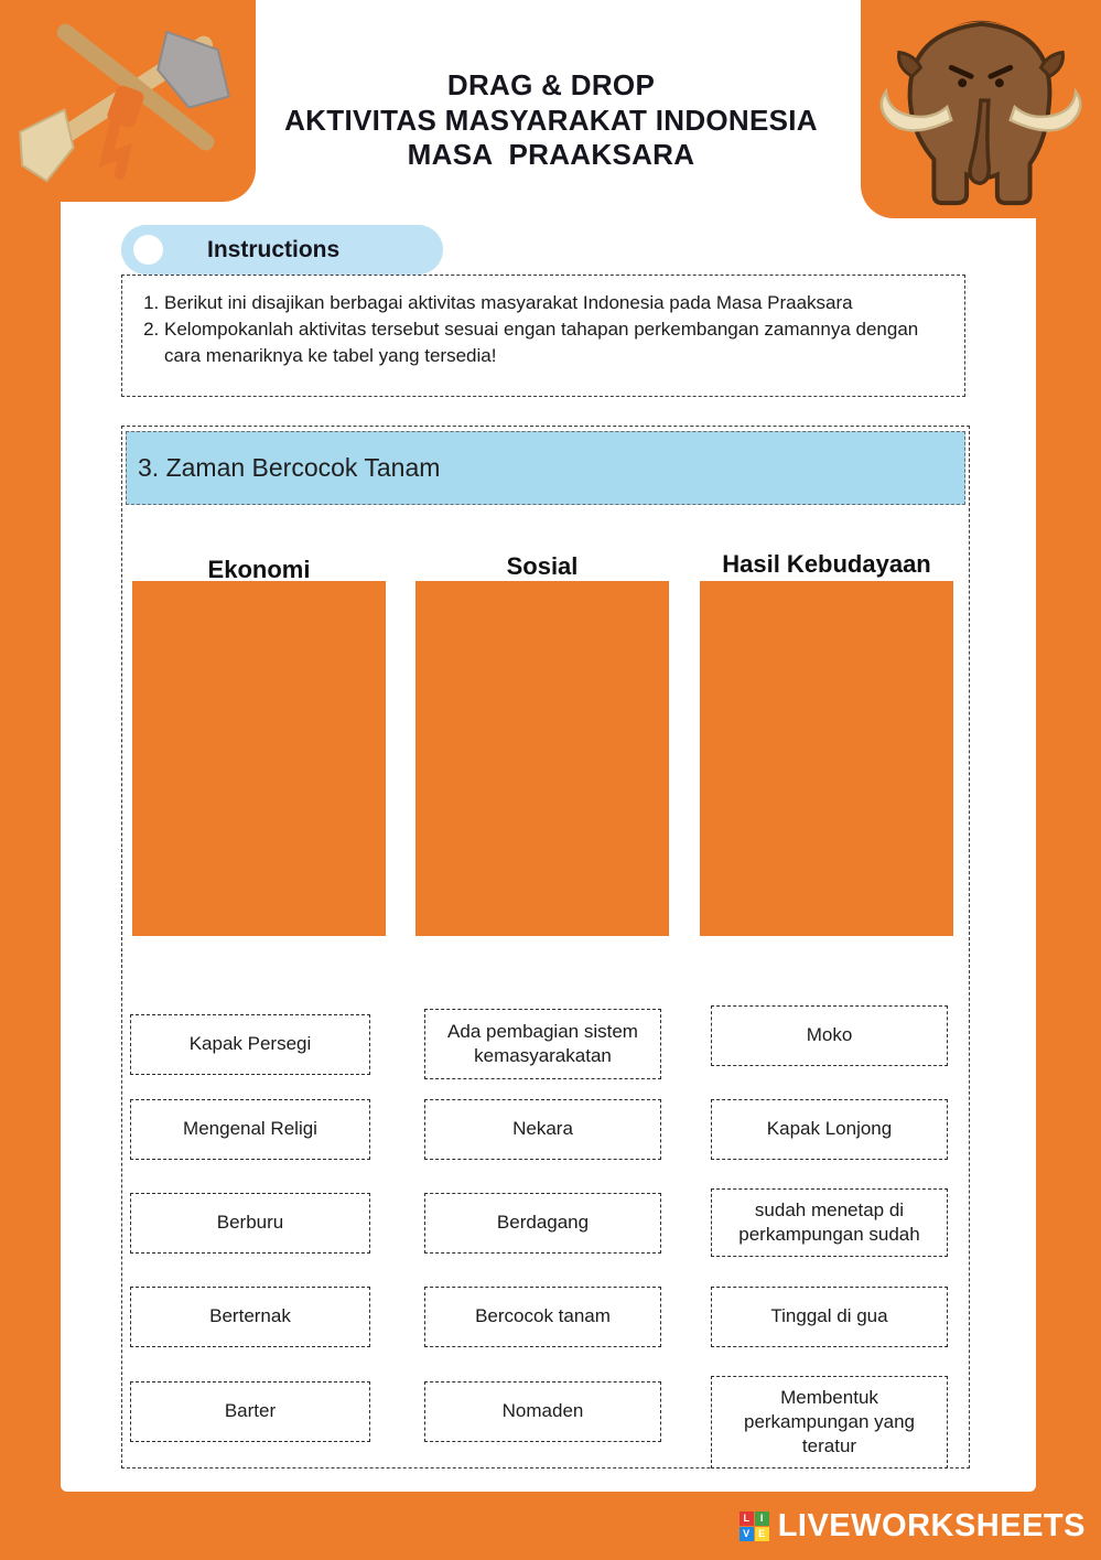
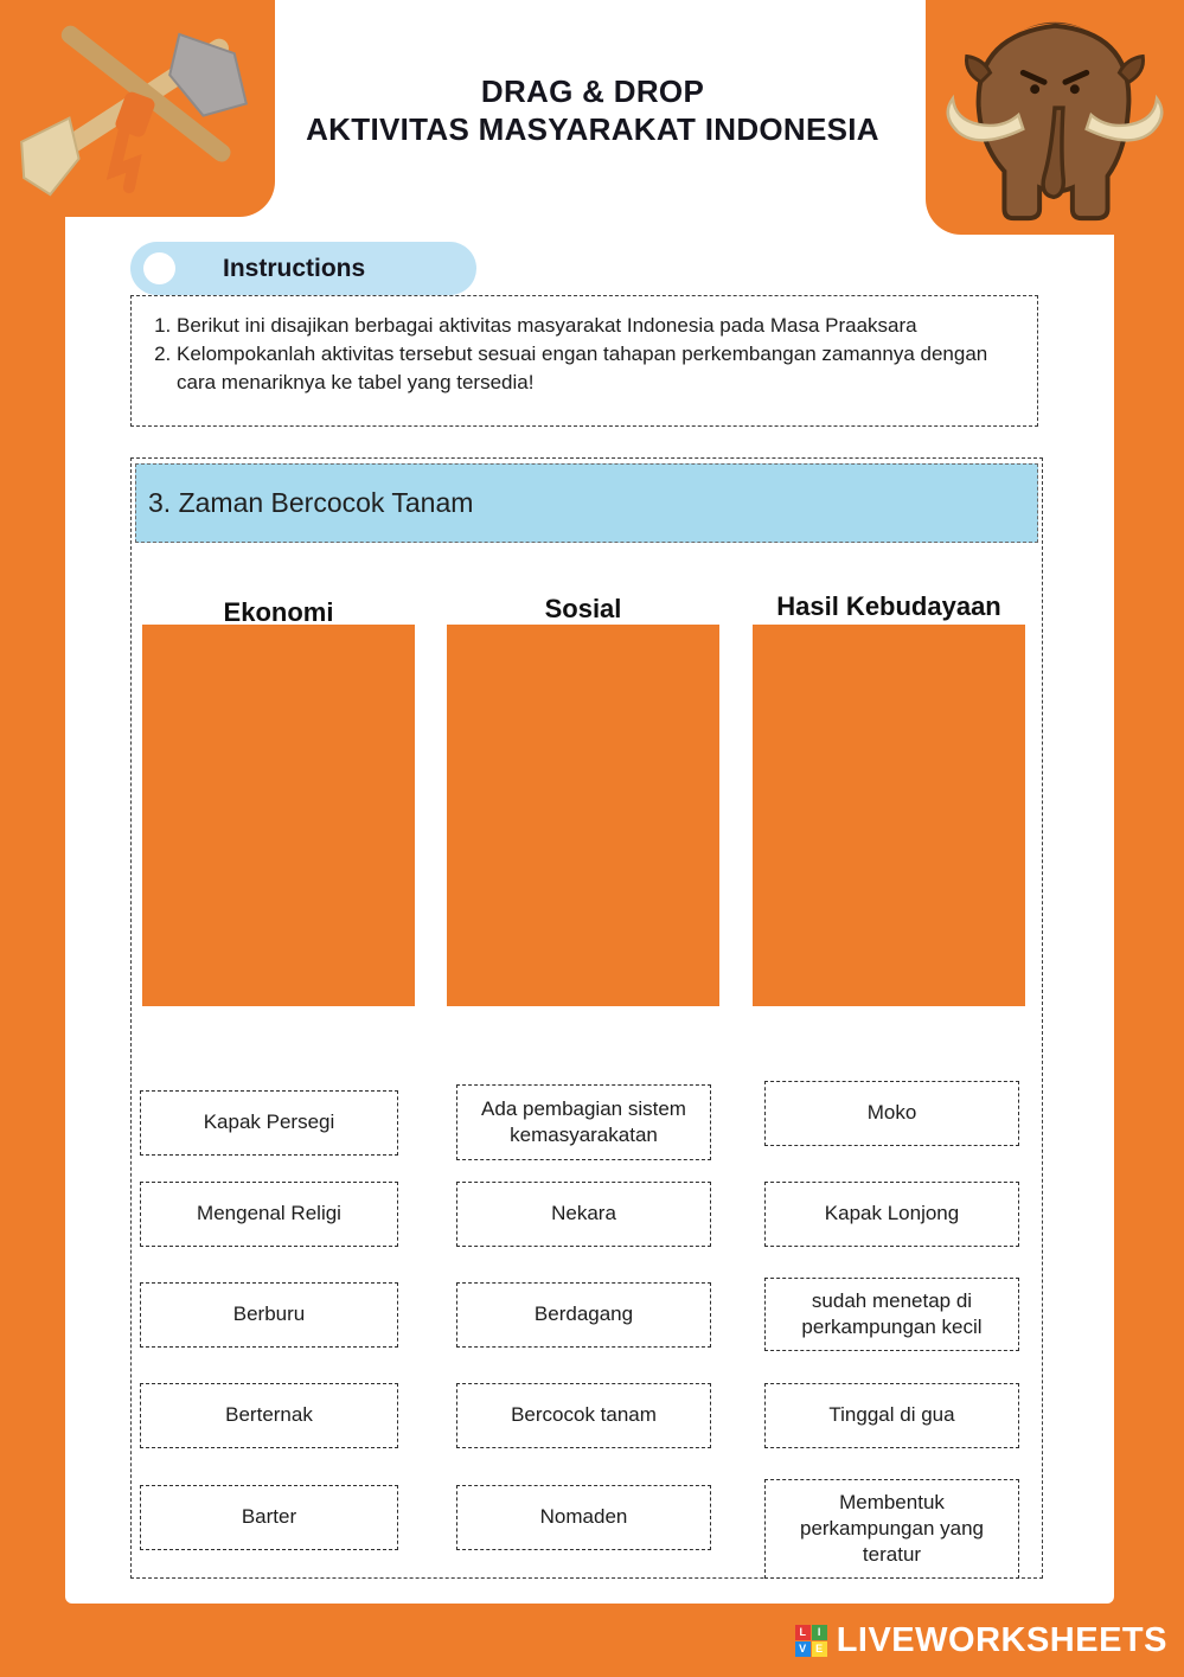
  DRAG & DROP
  AKTIVITAS MASYARAKAT INDONESIA
- MASA PRAAKSARA
  Instructions
  Berikut ini disajikan berbagai aktivitas masyarakat Indonesia pada Masa Praaksara
  Kelompokanlah aktivitas tersebut sesuai engan tahapan perkembangan zamannya dengan cara menariknya ke tabel yang tersedia!
  3. Zaman Bercocok Tanam
  Ekonomi
  Sosial
  Hasil Kebudayaan
  Kapak Persegi
  Mengenal Religi
  Berburu
  Berternak
  Barter
  Ada pembagian sistem kemasyarakatan
  Nekara
  Berdagang
  Bercocok tanam
  Nomaden
  Moko
  Kapak Lonjong
- sudah menetap di perkampungan sudah
+ sudah menetap di perkampungan kecil
  Tinggal di gua
  Membentuk perkampungan yang teratur
  L
  I
  V
  E
  LIVEWORKSHEETS
